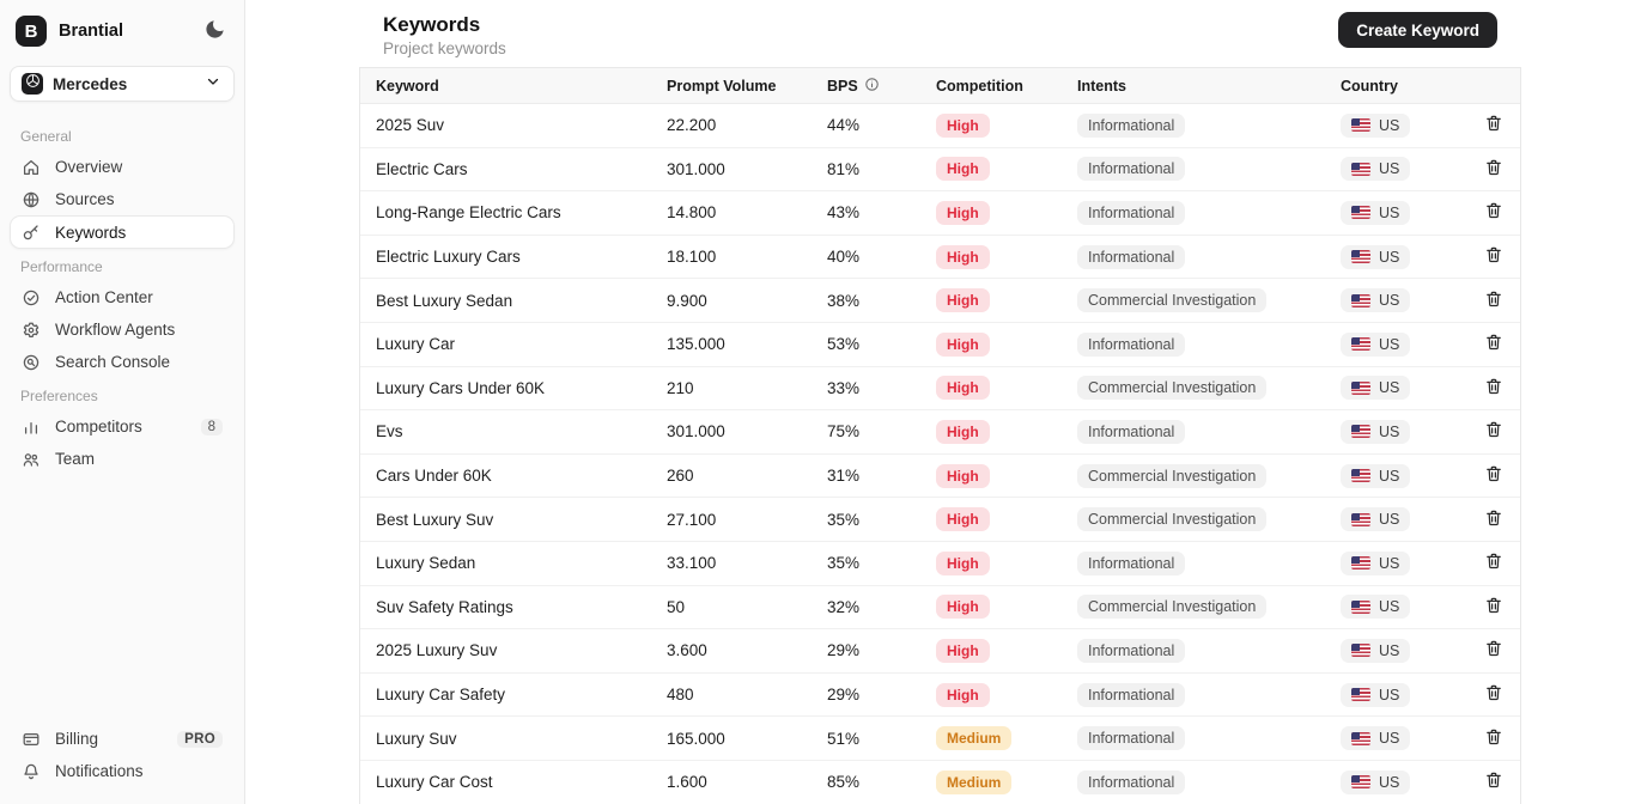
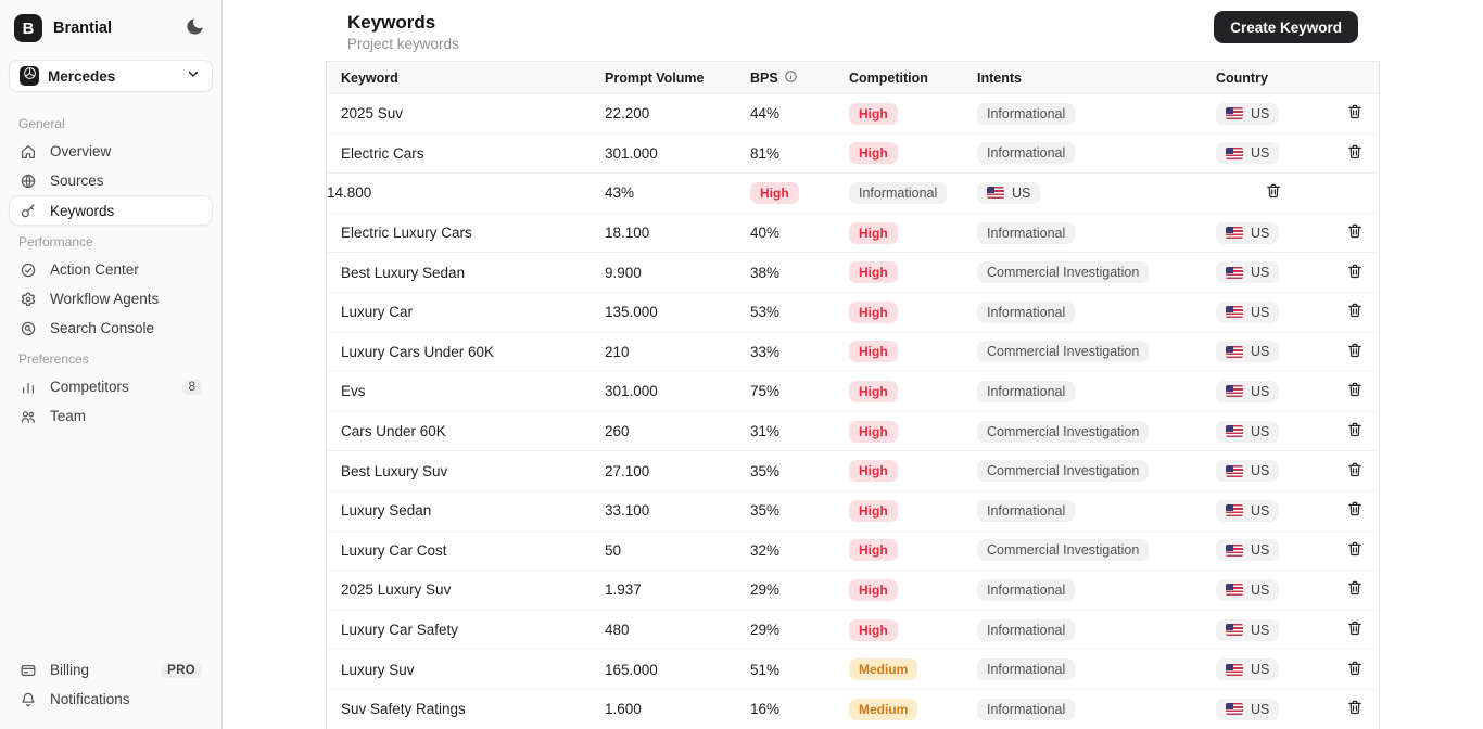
  B
  Brantial
  Mercedes
  General
  Overview
  Sources
  Keywords
  Performance
  Action Center
  Workflow Agents
  Search Console
  Preferences
  Competitors
  8
  Team
  Billing
  PRO
  Notifications
  Keywords
  Project keywords
  Create Keyword
  Keyword
  Prompt Volume
  BPS
  Competition
  Intents
  Country
  2025 Suv
  22.200
  44%
  High
  Informational
  US
  Electric Cars
  301.000
  81%
  High
  Informational
  US
- Long-Range Electric Cars
  14.800
  43%
  High
  Informational
  US
  Electric Luxury Cars
  18.100
  40%
  High
  Informational
  US
  Best Luxury Sedan
  9.900
  38%
  High
  Commercial Investigation
  US
  Luxury Car
  135.000
  53%
  High
  Informational
  US
  Luxury Cars Under 60K
  210
  33%
  High
  Commercial Investigation
  US
  Evs
  301.000
  75%
  High
  Informational
  US
  Cars Under 60K
  260
  31%
  High
  Commercial Investigation
  US
  Best Luxury Suv
  27.100
  35%
  High
  Commercial Investigation
  US
  Luxury Sedan
  33.100
  35%
  High
  Informational
  US
- Suv Safety Ratings
+ Luxury Car Cost
  50
  32%
  High
  Commercial Investigation
  US
  2025 Luxury Suv
- 3.600
+ 1.937
  29%
  High
  Informational
  US
  Luxury Car Safety
  480
  29%
  High
  Informational
  US
  Luxury Suv
  165.000
  51%
  Medium
  Informational
  US
- Luxury Car Cost
+ Suv Safety Ratings
  1.600
- 85%
+ 16%
  Medium
  Informational
  US
